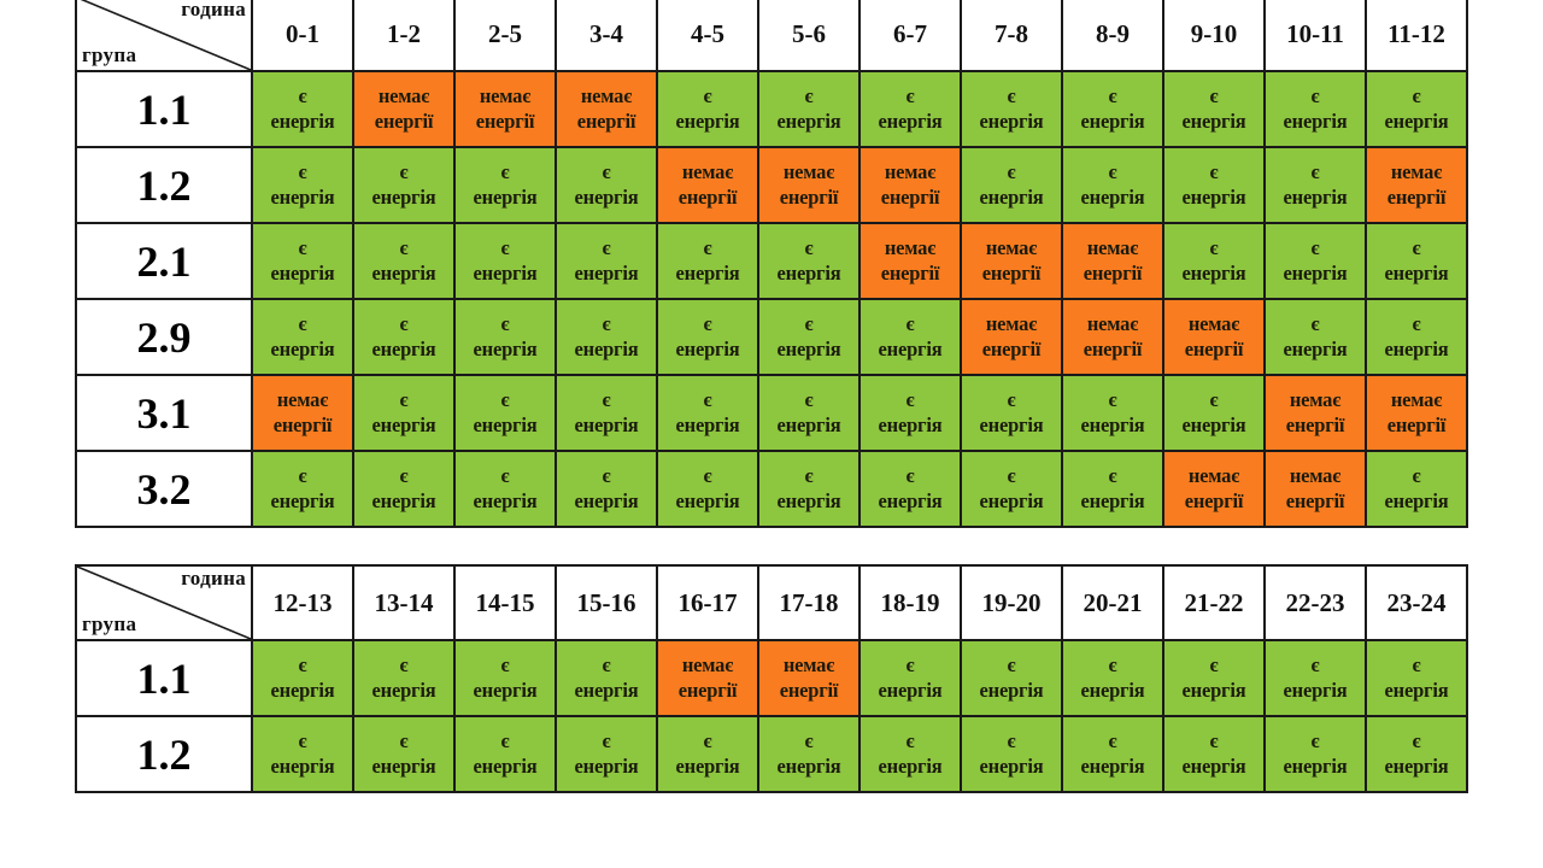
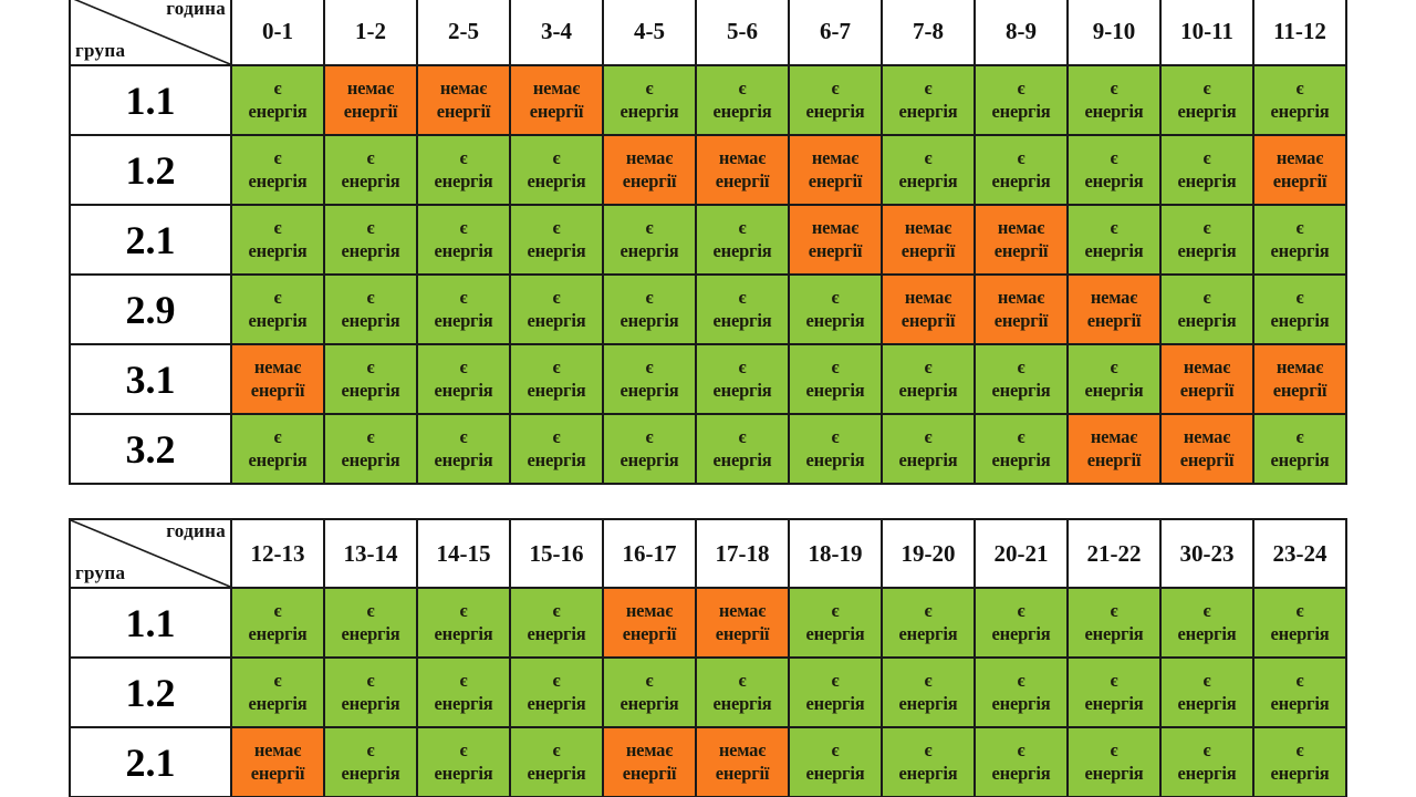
  годинагрупа	0-1	1-2	2-5	3-4	4-5	5-6	6-7	7-8	8-9	9-10	10-11	11-12
  1.1	єенергія	немаєенергії	немаєенергії	немаєенергії	єенергія	єенергія	єенергія	єенергія	єенергія	єенергія	єенергія	єенергія
  1.2	єенергія	єенергія	єенергія	єенергія	немаєенергії	немаєенергії	немаєенергії	єенергія	єенергія	єенергія	єенергія	немаєенергії
  2.1	єенергія	єенергія	єенергія	єенергія	єенергія	єенергія	немаєенергії	немаєенергії	немаєенергії	єенергія	єенергія	єенергія
  2.9	єенергія	єенергія	єенергія	єенергія	єенергія	єенергія	єенергія	немаєенергії	немаєенергії	немаєенергії	єенергія	єенергія
  3.1	немаєенергії	єенергія	єенергія	єенергія	єенергія	єенергія	єенергія	єенергія	єенергія	єенергія	немаєенергії	немаєенергії
  3.2	єенергія	єенергія	єенергія	єенергія	єенергія	єенергія	єенергія	єенергія	єенергія	немаєенергії	немаєенергії	єенергія
- годинагрупа	12-13	13-14	14-15	15-16	16-17	17-18	18-19	19-20	20-21	21-22	22-23	23-24
+ годинагрупа	12-13	13-14	14-15	15-16	16-17	17-18	18-19	19-20	20-21	21-22	30-23	23-24
  1.1	єенергія	єенергія	єенергія	єенергія	немаєенергії	немаєенергії	єенергія	єенергія	єенергія	єенергія	єенергія	єенергія
  1.2	єенергія	єенергія	єенергія	єенергія	єенергія	єенергія	єенергія	єенергія	єенергія	єенергія	єенергія	єенергія
+ 2.1	немаєенергії	єенергія	єенергія	єенергія	немаєенергії	немаєенергії	єенергія	єенергія	єенергія	єенергія	єенергія	єенергія
